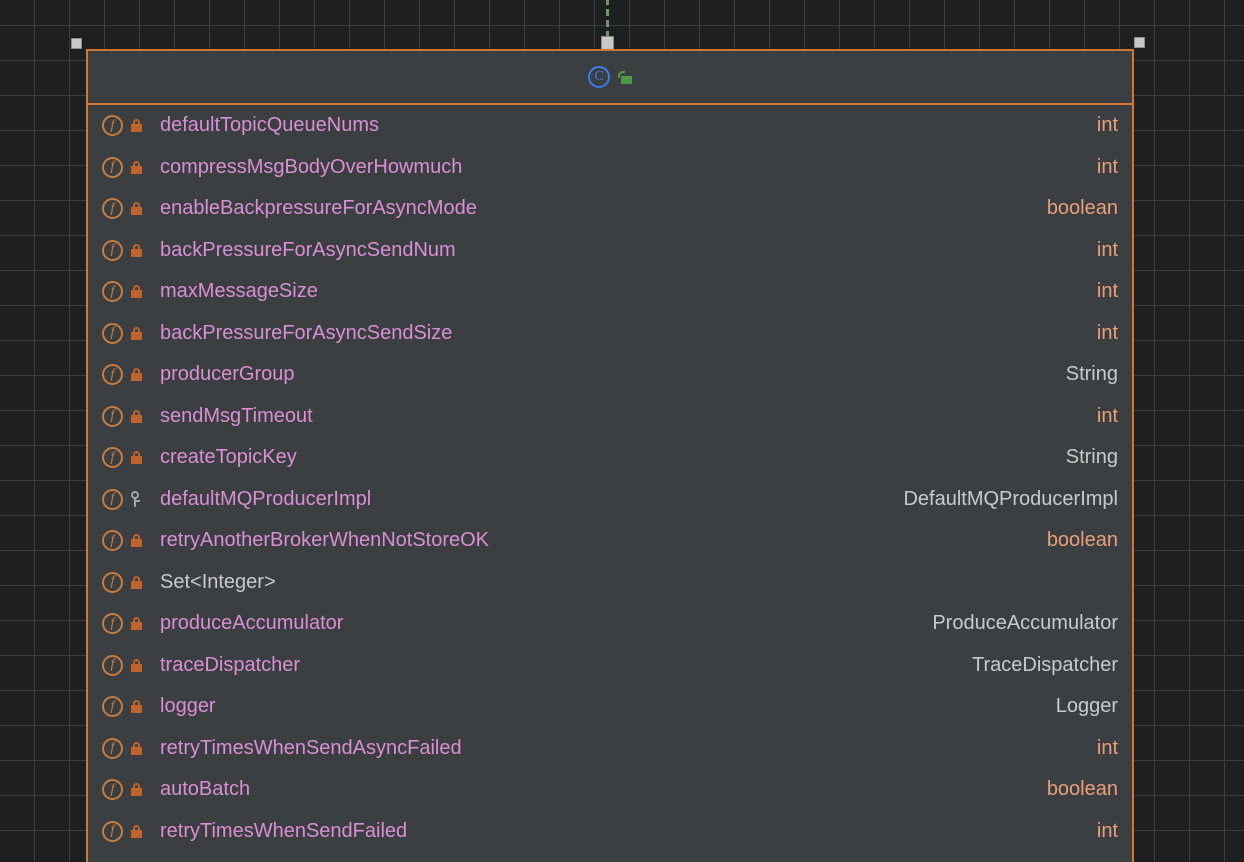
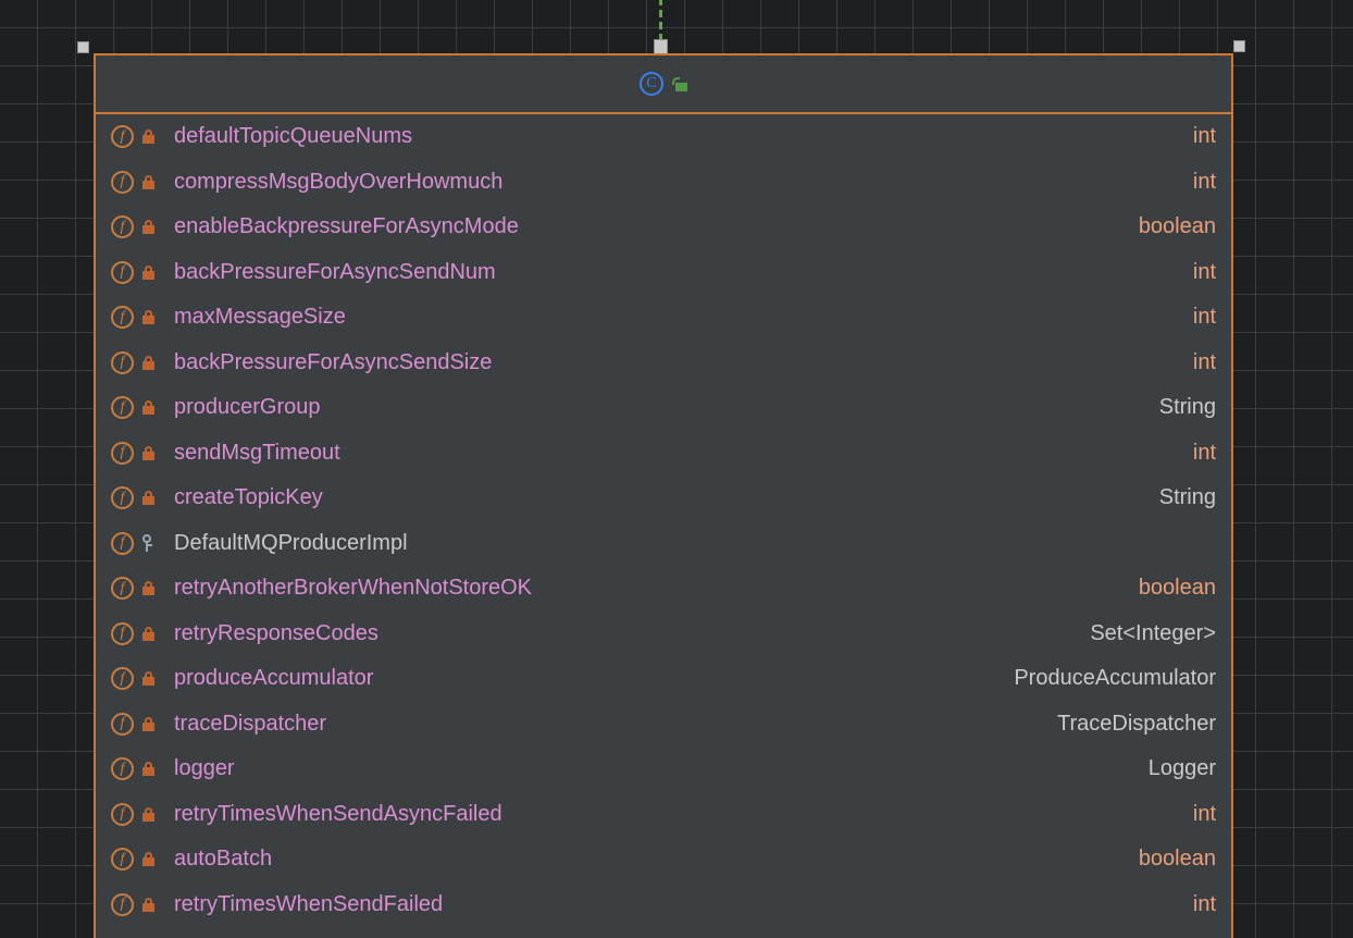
  C
  f
  defaultTopicQueueNums
  int
  f
  compressMsgBodyOverHowmuch
  int
  f
  enableBackpressureForAsyncMode
  boolean
  f
  backPressureForAsyncSendNum
  int
  f
  maxMessageSize
  int
  f
  backPressureForAsyncSendSize
  int
  f
  producerGroup
  String
  f
  sendMsgTimeout
  int
  f
  createTopicKey
  String
  f
- defaultMQProducerImpl
  DefaultMQProducerImpl
  f
  retryAnotherBrokerWhenNotStoreOK
  boolean
  f
+ retryResponseCodes
  Set<Integer>
  f
  produceAccumulator
  ProduceAccumulator
  f
  traceDispatcher
  TraceDispatcher
  f
  logger
  Logger
  f
  retryTimesWhenSendAsyncFailed
  int
  f
  autoBatch
  boolean
  f
  retryTimesWhenSendFailed
  int
